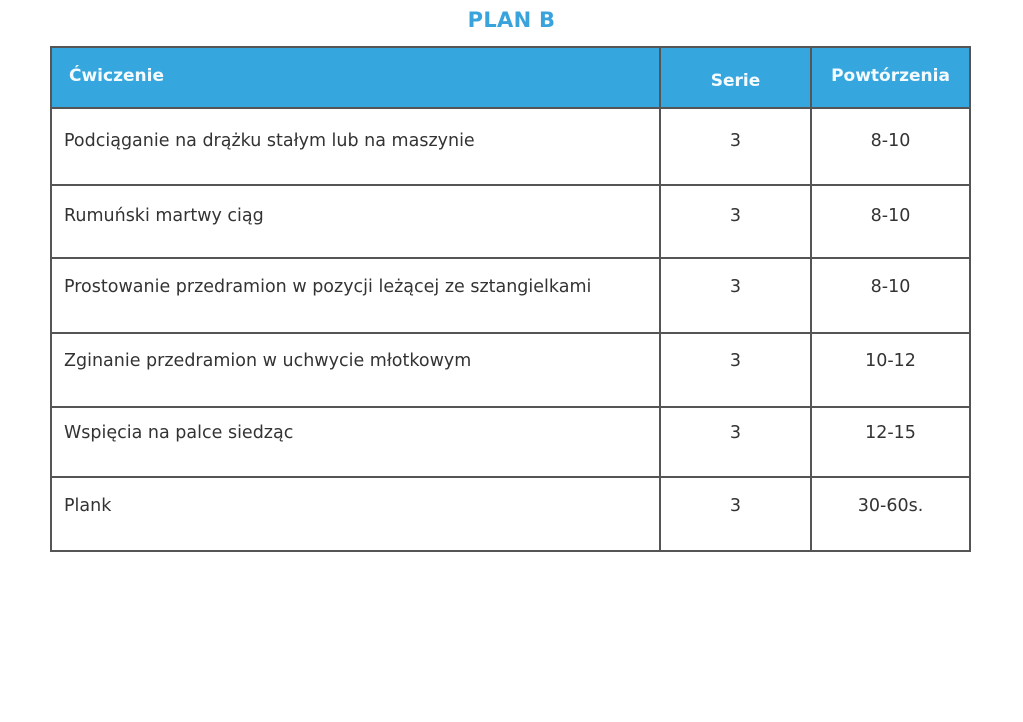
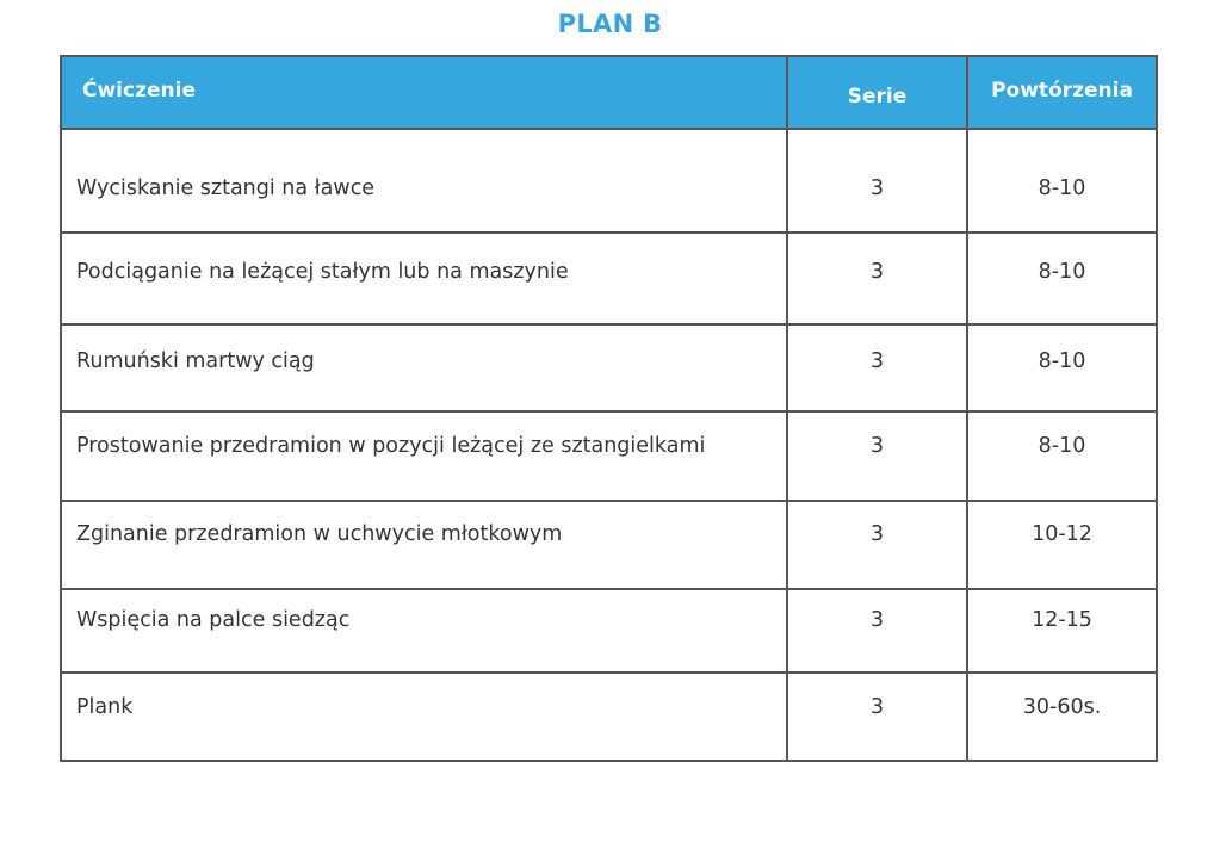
  PLAN B
  Ćwiczenie	Serie	Powtórzenia
+ Wyciskanie sztangi na ławce	3	8-10
- Podciąganie na drążku stałym lub na maszynie	3	8-10
+ Podciąganie na leżącej stałym lub na maszynie	3	8-10
  Rumuński martwy ciąg	3	8-10
  Prostowanie przedramion w pozycji leżącej ze sztangielkami	3	8-10
  Zginanie przedramion w uchwycie młotkowym	3	10-12
  Wspięcia na palce siedząc	3	12-15
  Plank	3	30-60s.
